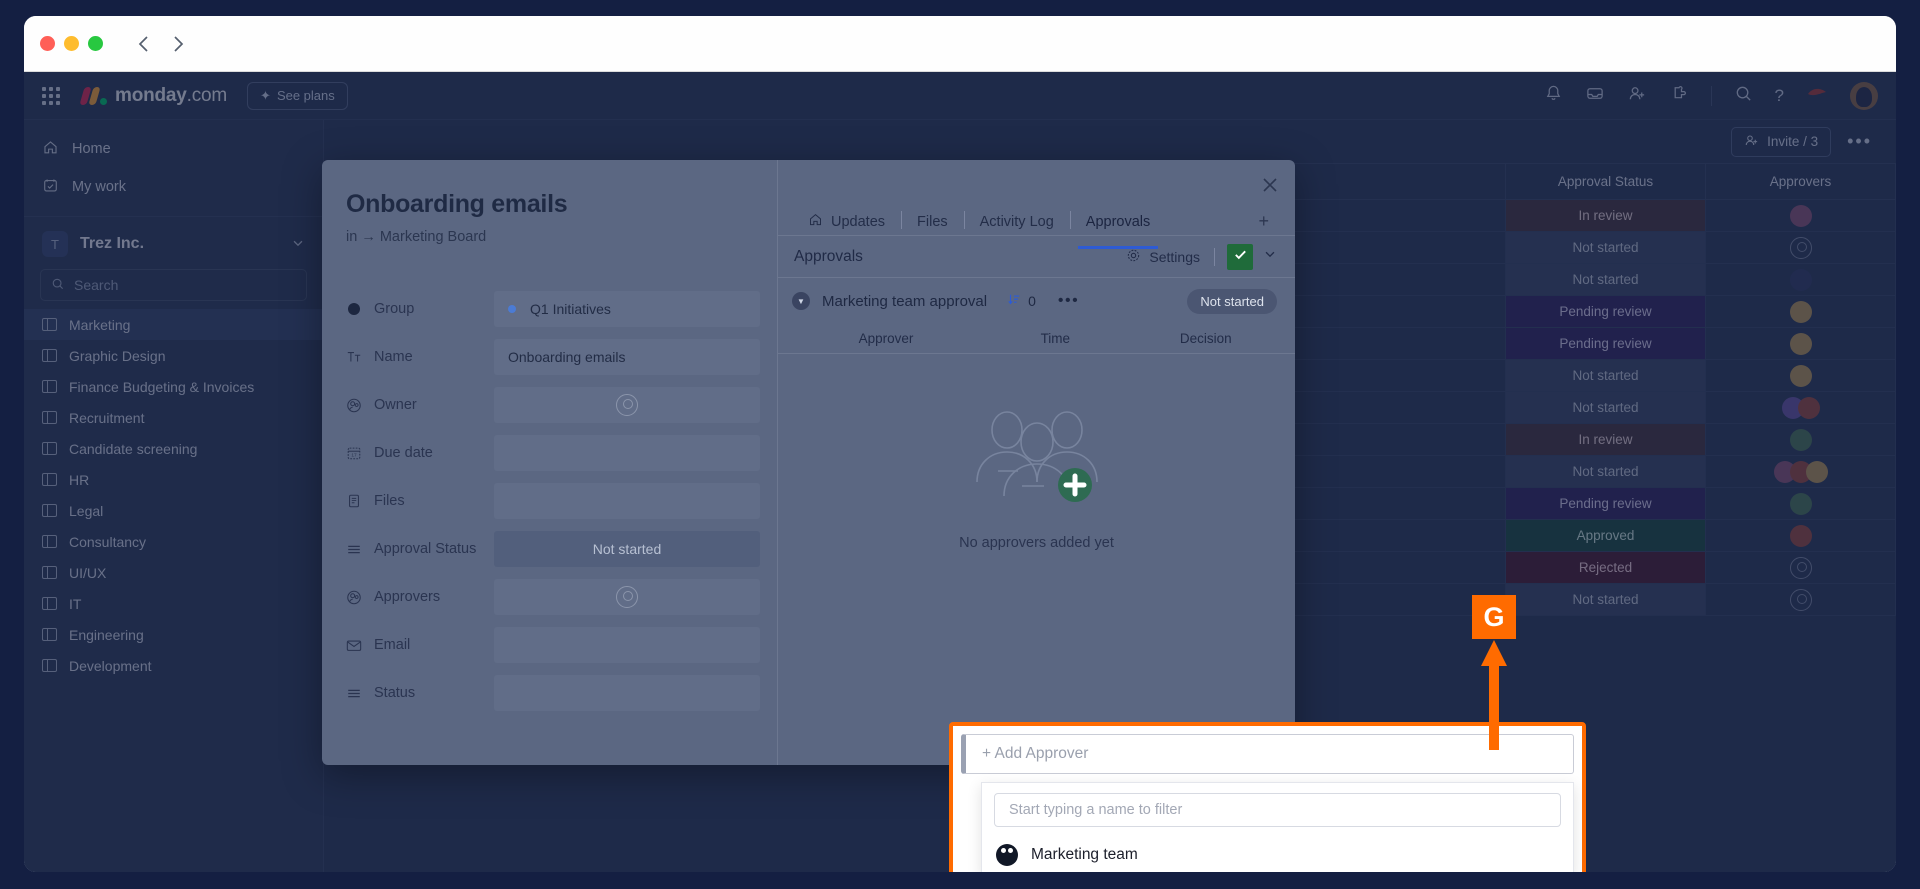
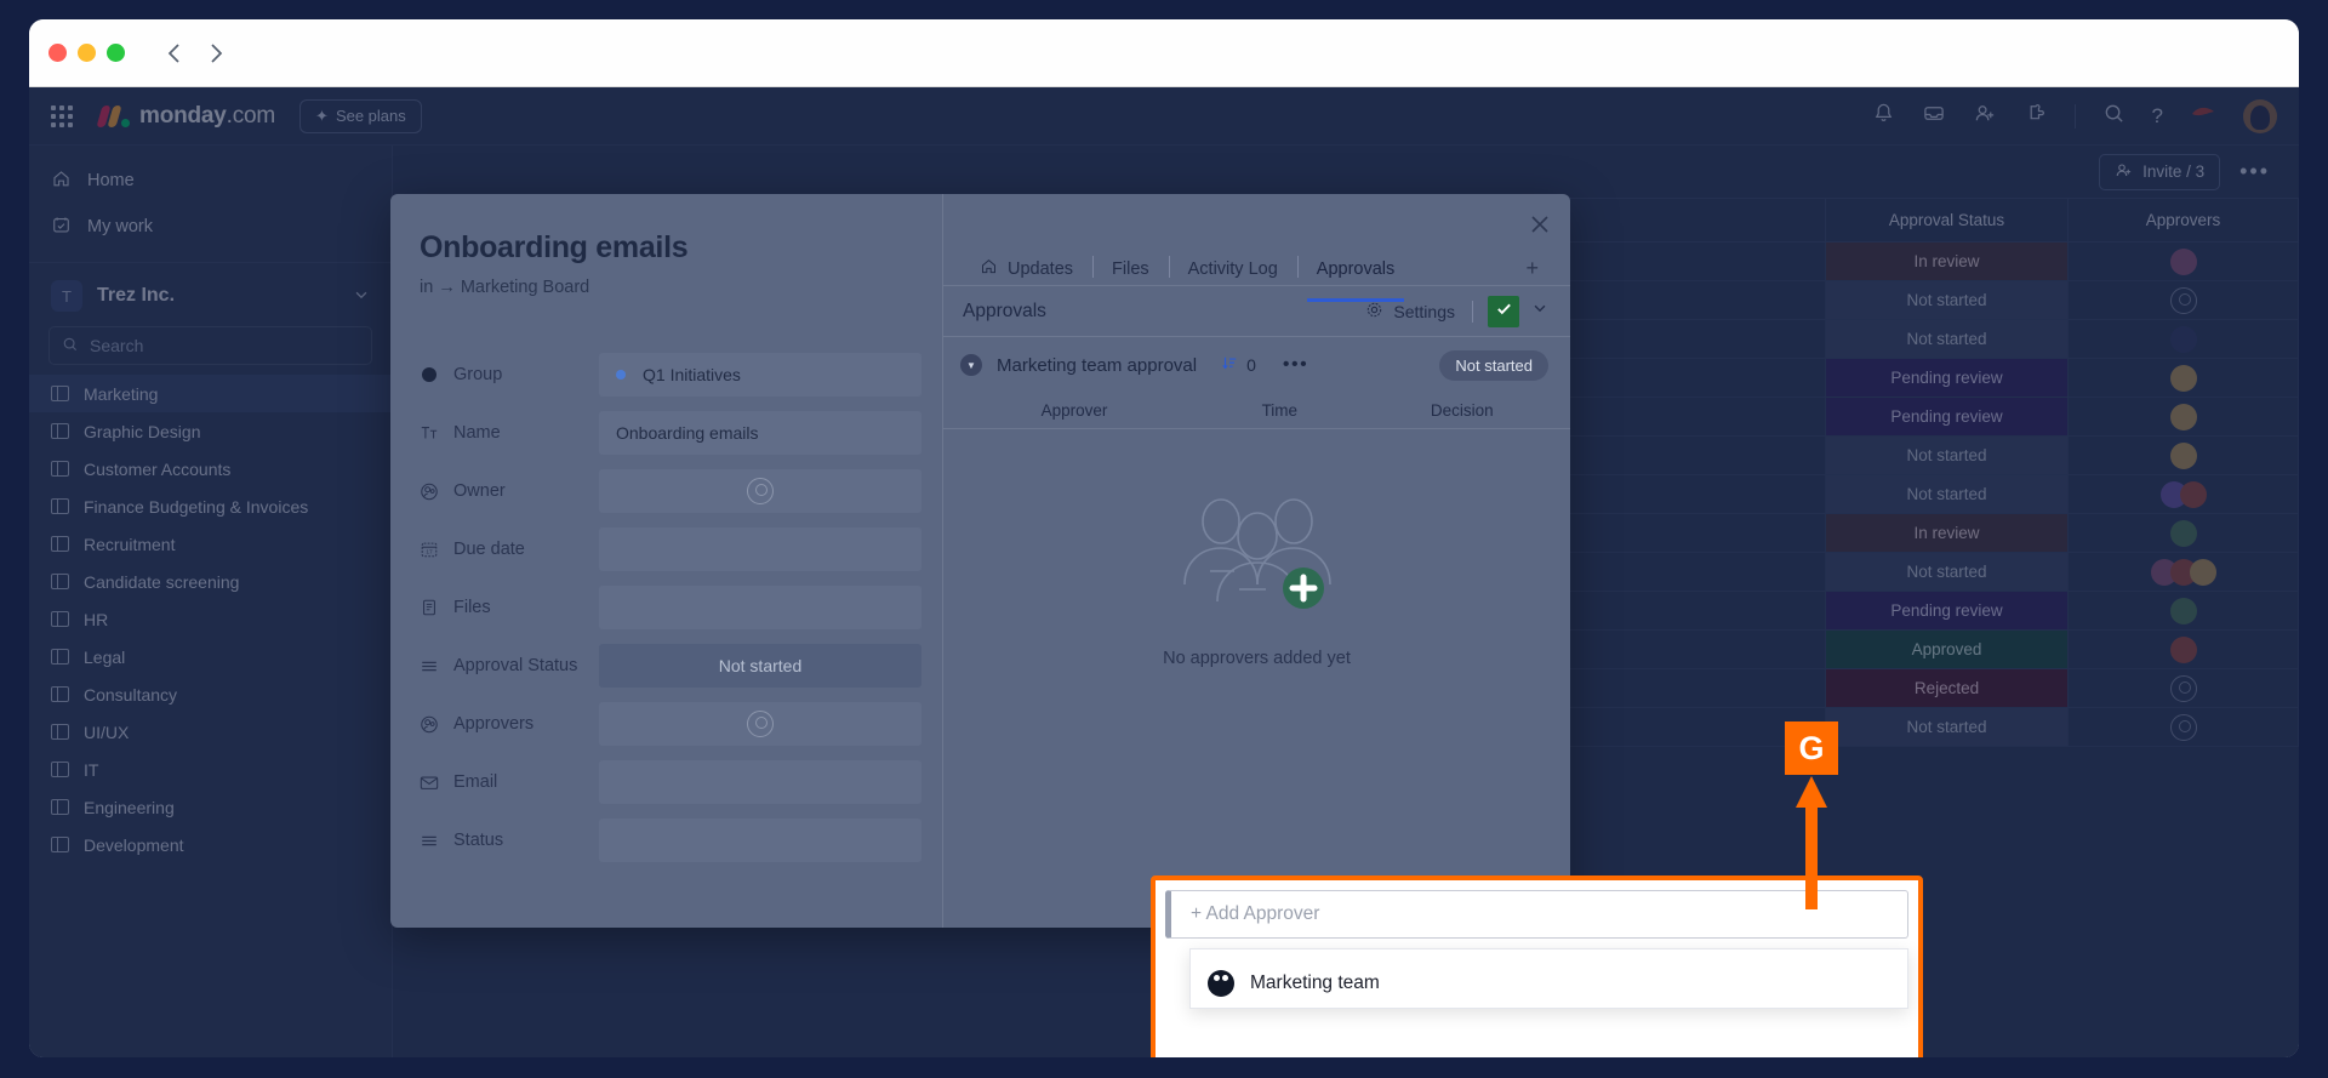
  monday.com
  ✦
  See plans
  ?
  Home
  My work
  T
  Trez Inc.
  Search
  Marketing
  Graphic Design
+ Customer Accounts
  Finance Budgeting & Invoices
  Recruitment
  Candidate screening
  HR
  Legal
  Consultancy
  UI/UX
  IT
  Engineering
  Development
  Invite / 3
  •••
  Approval Status
  Approvers
  In review
  Not started
  Not started
  Pending review
  Pending review
  Not started
  Not started
  In review
  Not started
  Pending review
  Approved
  Rejected
  Not started
  Onboarding emails
  in → Marketing Board
  Group
  Q1 Initiatives
  Name
  Onboarding emails
  Owner
  Due date
  Files
  Approval Status
  Not started
  Approvers
  Email
  Status
  Updates
  Files
  Activity Log
  Approvals
  +
  Approvals
  Settings
  ▼
  Marketing team approval
  0
  •••
  Not started
  Approver
  Time
  Decision
  No approvers added yet
  + Add Approver
- Start typing a name to filter
  Marketing team
  G
